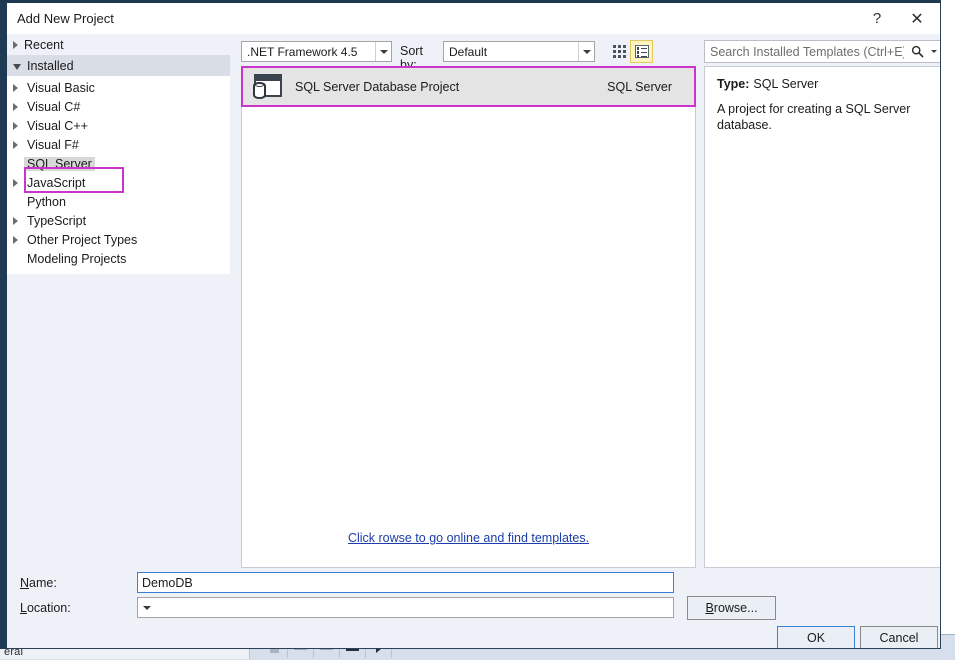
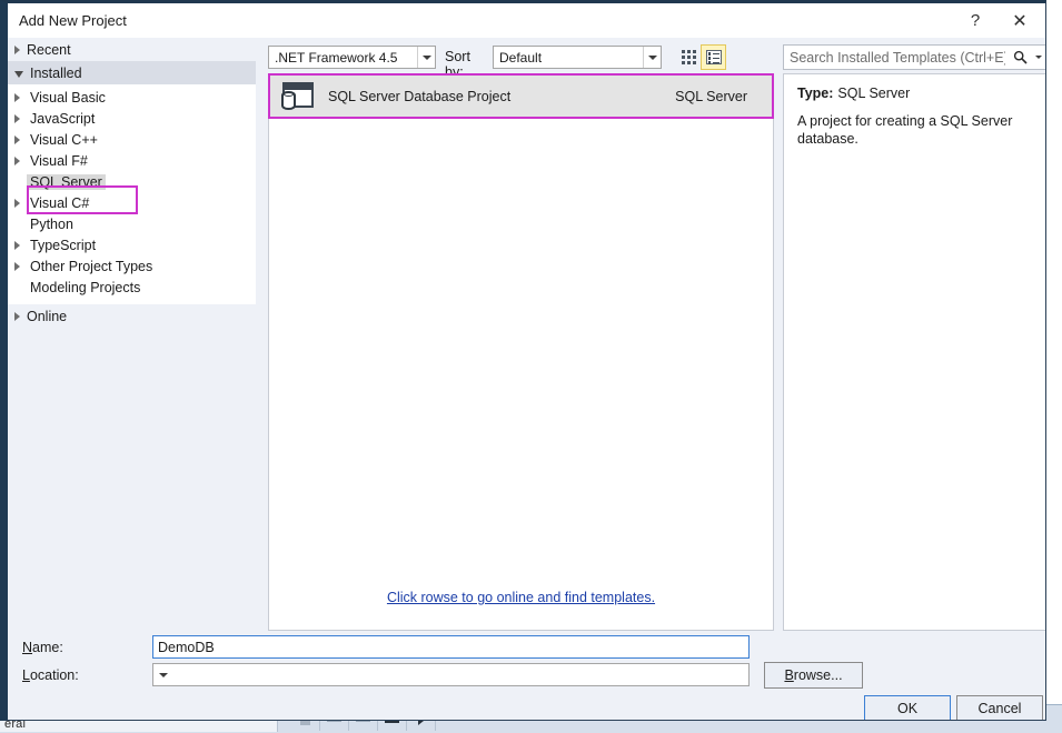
  eral
  Add New Project
  ?
  ✕
  Recent
  Installed
  Visual Basic
- Visual C#
+ JavaScript
  Visual C++
  Visual F#
  SQL Server
- JavaScript
+ Visual C#
  Python
  TypeScript
  Other Project Types
  Modeling Projects
+ Online
  .NET Framework 4.5
  Sort by:
  Default
  Search Installed Templates (Ctrl+E
  SQL Server Database Project
  SQL Server
  Click rowse to go online and find templates.
  Type: SQL Server
  A project for creating a SQL Server database.
  Name:
  DemoDB
  Location:
  B
  rowse...
  OK
  Cancel
